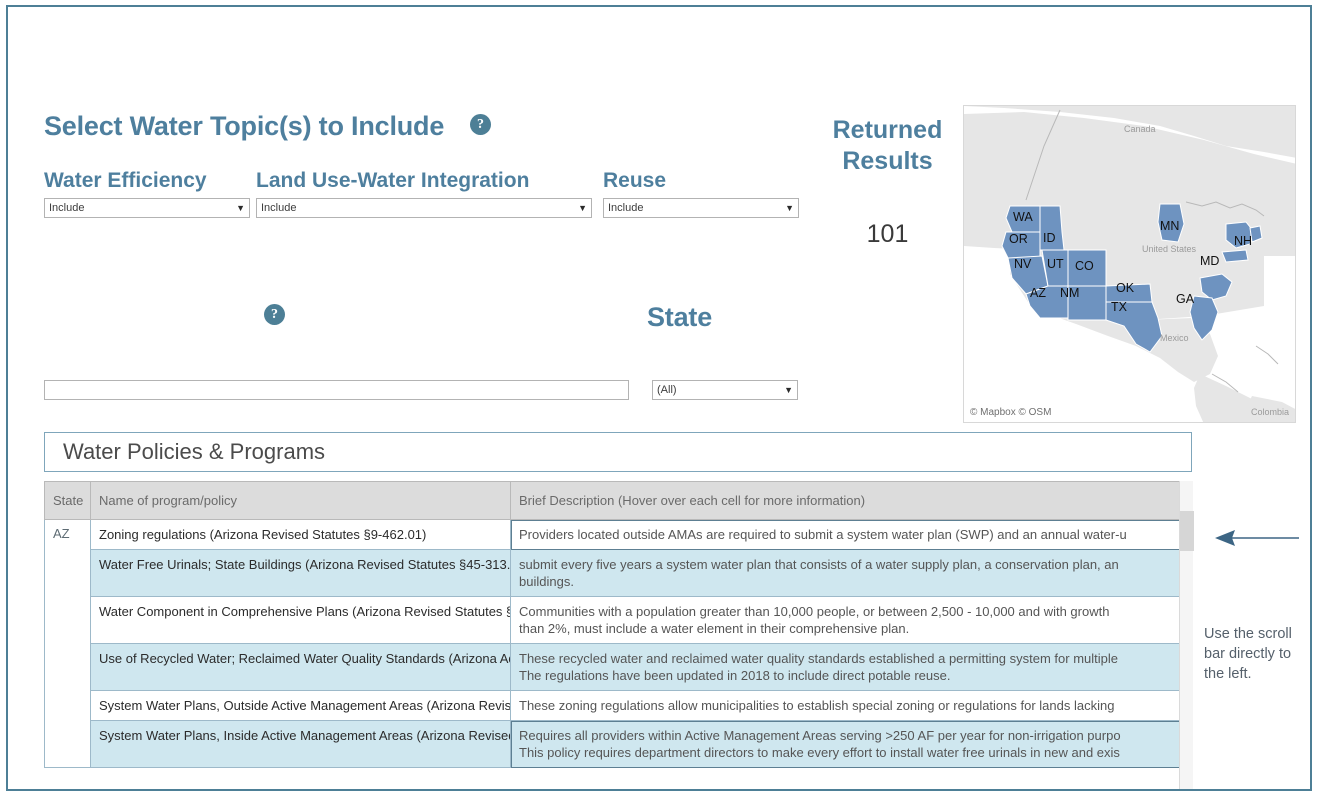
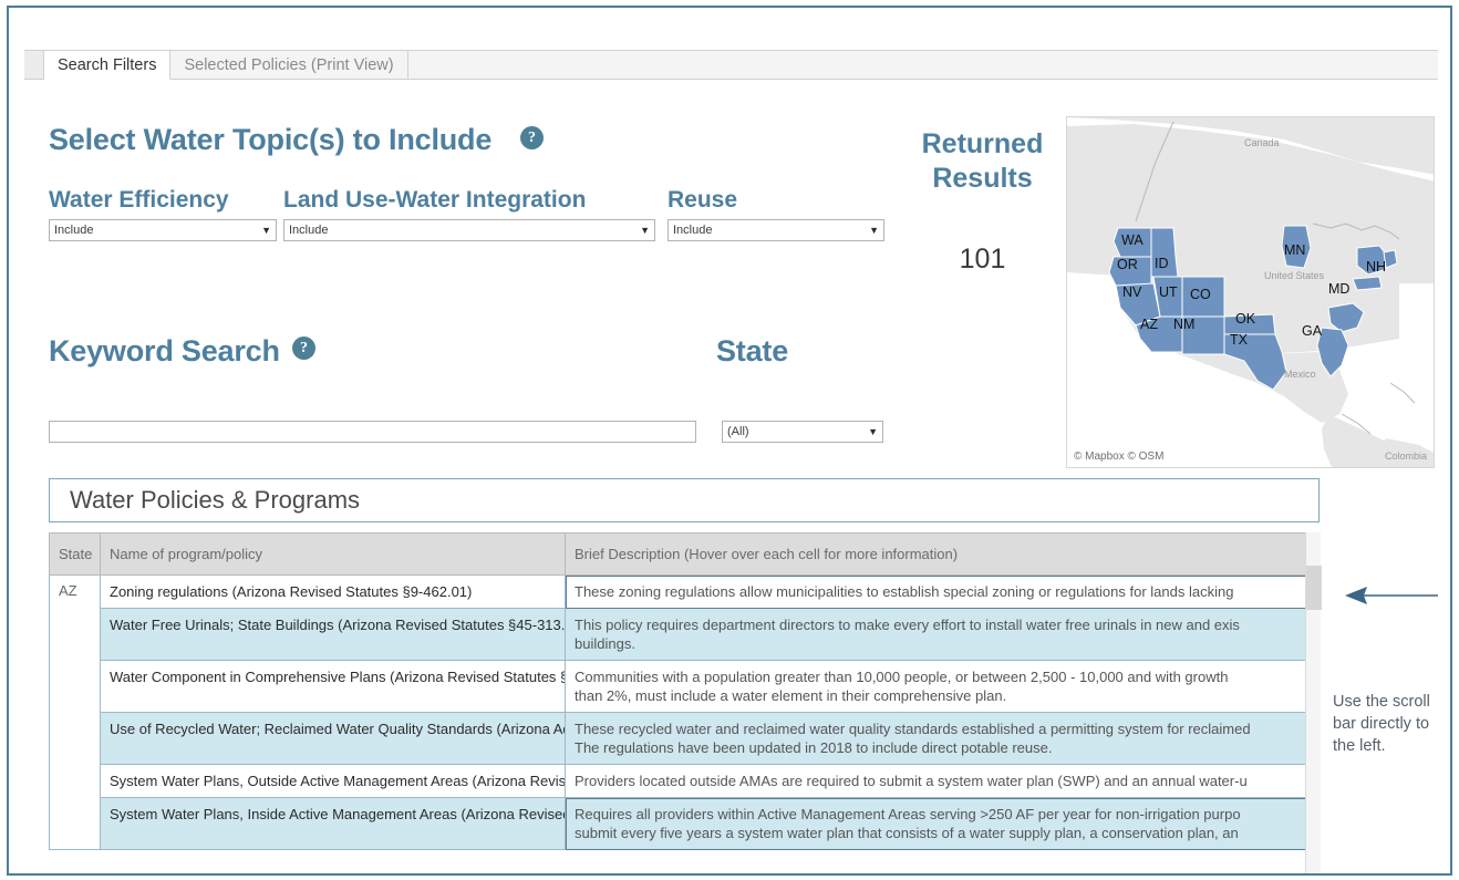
+ Search Filters
+ Selected Policies (Print View)
  Select Water Topic(s) to Include
  ?
  Water Efficiency
  Land Use-Water Integration
  Reuse
  Include
  ▼
  Include
  ▼
  Include
  ▼
+ Keyword Search
  ?
  State
  (All)
  ▼
  Returned
  Results
  101
  Canada
  United States
  Mexico
  Colombia
  WA
  OR
  ID
  NV
  UT
  CO
  AZ
  NM
  OK
  TX
  MN
  NH
  MD
  GA
  © Mapbox © OSM
  Water Policies & Programs
  State	Name of program/policy	Brief Description (Hover over each cell for more information)
- AZ	Zoning regulations (Arizona Revised Statutes §9-462.01)	Providers located outside AMAs are required to submit a system water plan (SWP) and an annual water-u
+ AZ	Zoning regulations (Arizona Revised Statutes §9-462.01)	These zoning regulations allow municipalities to establish special zoning or regulations for lands lacking
- Water Free Urinals; State Buildings (Arizona Revised Statutes §45-313.	submit every five years a system water plan that consists of a water supply plan, a conservation plan, anbuildings.
+ Water Free Urinals; State Buildings (Arizona Revised Statutes §45-313.	This policy requires department directors to make every effort to install water free urinals in new and exisbuildings.
  Water Component in Comprehensive Plans (Arizona Revised Statutes §	Communities with a population greater than 10,000 people, or between 2,500 - 10,000 and with growththan 2%, must include a water element in their comprehensive plan.
- Use of Recycled Water; Reclaimed Water Quality Standards (Arizona A	These recycled water and reclaimed water quality standards established a permitting system for multipleThe regulations have been updated in 2018 to include direct potable reuse.
+ Use of Recycled Water; Reclaimed Water Quality Standards (Arizona A	These recycled water and reclaimed water quality standards established a permitting system for reclaimedThe regulations have been updated in 2018 to include direct potable reuse.
- System Water Plans, Outside Active Management Areas (Arizona Revis	These zoning regulations allow municipalities to establish special zoning or regulations for lands lacking
+ System Water Plans, Outside Active Management Areas (Arizona Revis	Providers located outside AMAs are required to submit a system water plan (SWP) and an annual water-u
- System Water Plans, Inside Active Management Areas (Arizona Revise	Requires all providers within Active Management Areas serving >250 AF per year for non-irrigation purpoThis policy requires department directors to make every effort to install water free urinals in new and exis
+ System Water Plans, Inside Active Management Areas (Arizona Revise	Requires all providers within Active Management Areas serving >250 AF per year for non-irrigation purposubmit every five years a system water plan that consists of a water supply plan, a conservation plan, an
  Use the scroll bar directly to the left.
